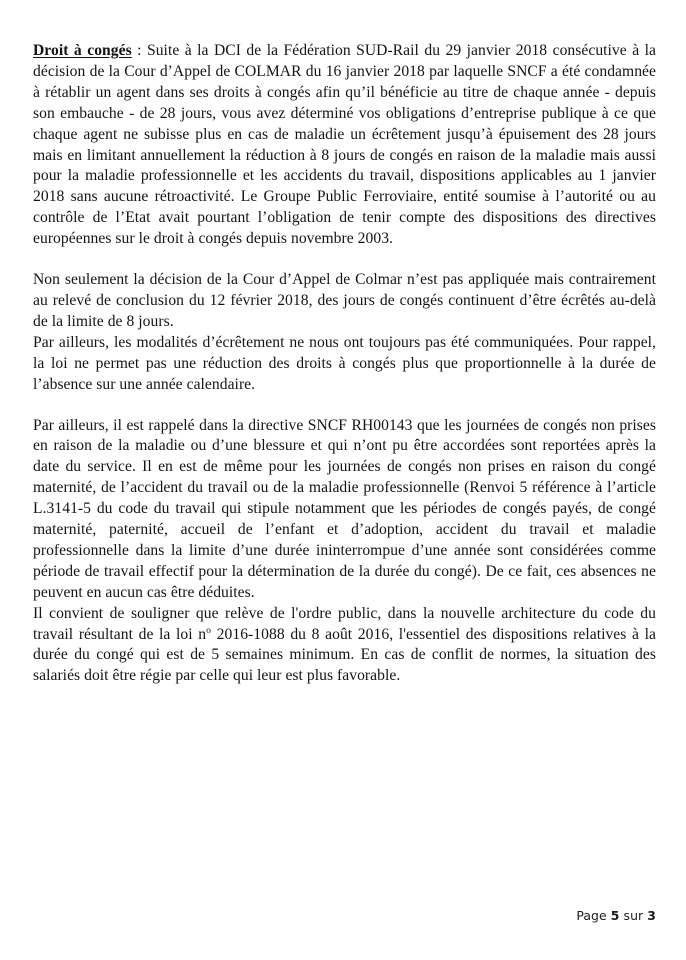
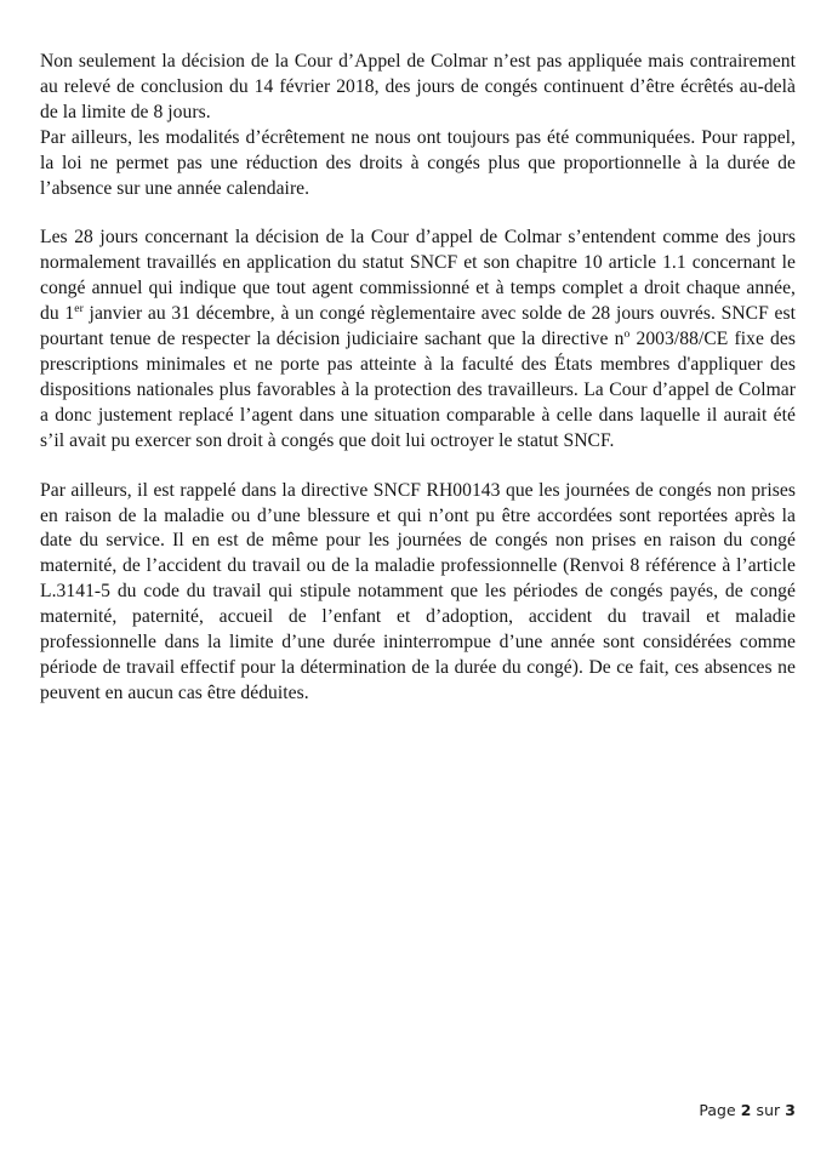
- Droit à congés : Suite à la DCI de la Fédération SUD-Rail du 29 janvier 2018 consécutive à la décision de la Cour d’Appel de COLMAR du 16 janvier 2018 par laquelle SNCF a été condamnée à rétablir un agent dans ses droits à congés afin qu’il bénéficie au titre de chaque année - depuis son embauche - de 28 jours, vous avez déterminé vos obligations d’entreprise publique à ce que chaque agent ne subisse plus en cas de maladie un écrêtement jusqu’à épuisement des 28 jours mais en limitant annuellement la réduction à 8 jours de congés en raison de la maladie mais aussi pour la maladie professionnelle et les accidents du travail, dispositions applicables au 1 janvier 2018 sans aucune rétroactivité. Le Groupe Public Ferroviaire, entité soumise à l’autorité ou au contrôle de l’Etat avait pourtant l’obligation de tenir compte des dispositions des directives européennes sur le droit à congés depuis novembre 2003.
- Non seulement la décision de la Cour d’Appel de Colmar n’est pas appliquée mais contrairement au relevé de conclusion du 12 février 2018, des jours de congés continuent d’être écrêtés au-delà de la limite de 8 jours.
+ Non seulement la décision de la Cour d’Appel de Colmar n’est pas appliquée mais contrairement au relevé de conclusion du 14 février 2018, des jours de congés continuent d’être écrêtés au-delà de la limite de 8 jours.
  Par ailleurs, les modalités d’écrêtement ne nous ont toujours pas été communiquées. Pour rappel, la loi ne permet pas une réduction des droits à congés plus que proportionnelle à la durée de l’absence sur une année calendaire.
+ Les 28 jours concernant la décision de la Cour d’appel de Colmar s’entendent comme des jours normalement travaillés en application du statut SNCF et son chapitre 10 article 1.1 concernant le congé annuel qui indique que tout agent commissionné et à temps complet a droit chaque année, du 1er janvier au 31 décembre, à un congé règlementaire avec solde de 28 jours ouvrés. SNCF est pourtant tenue de respecter la décision judiciaire sachant que la directive no 2003/88/CE fixe des prescriptions minimales et ne porte pas atteinte à la faculté des États membres d'appliquer des dispositions nationales plus favorables à la protection des travailleurs. La Cour d’appel de Colmar a donc justement replacé l’agent dans une situation comparable à celle dans laquelle il aurait été s’il avait pu exercer son droit à congés que doit lui octroyer le statut SNCF.
- Par ailleurs, il est rappelé dans la directive SNCF RH00143 que les journées de congés non prises en raison de la maladie ou d’une blessure et qui n’ont pu être accordées sont reportées après la date du service. Il en est de même pour les journées de congés non prises en raison du congé maternité, de l’accident du travail ou de la maladie professionnelle (Renvoi 5 référence à l’article L.3141-5 du code du travail qui stipule notamment que les périodes de congés payés, de congé maternité, paternité, accueil de l’enfant et d’adoption, accident du travail et maladie professionnelle dans la limite d’une durée ininterrompue d’une année sont considérées comme période de travail effectif pour la détermination de la durée du congé). De ce fait, ces absences ne peuvent en aucun cas être déduites.
+ Par ailleurs, il est rappelé dans la directive SNCF RH00143 que les journées de congés non prises en raison de la maladie ou d’une blessure et qui n’ont pu être accordées sont reportées après la date du service. Il en est de même pour les journées de congés non prises en raison du congé maternité, de l’accident du travail ou de la maladie professionnelle (Renvoi 8 référence à l’article L.3141-5 du code du travail qui stipule notamment que les périodes de congés payés, de congé maternité, paternité, accueil de l’enfant et d’adoption, accident du travail et maladie professionnelle dans la limite d’une durée ininterrompue d’une année sont considérées comme période de travail effectif pour la détermination de la durée du congé). De ce fait, ces absences ne peuvent en aucun cas être déduites.
- Il convient de souligner que relève de l'ordre public, dans la nouvelle architecture du code du travail résultant de la loi no 2016-1088 du 8 août 2016, l'essentiel des dispositions relatives à la durée du congé qui est de 5 semaines minimum. En cas de conflit de normes, la situation des salariés doit être régie par celle qui leur est plus favorable.
- Page 5 sur 3
+ Page 2 sur 3
